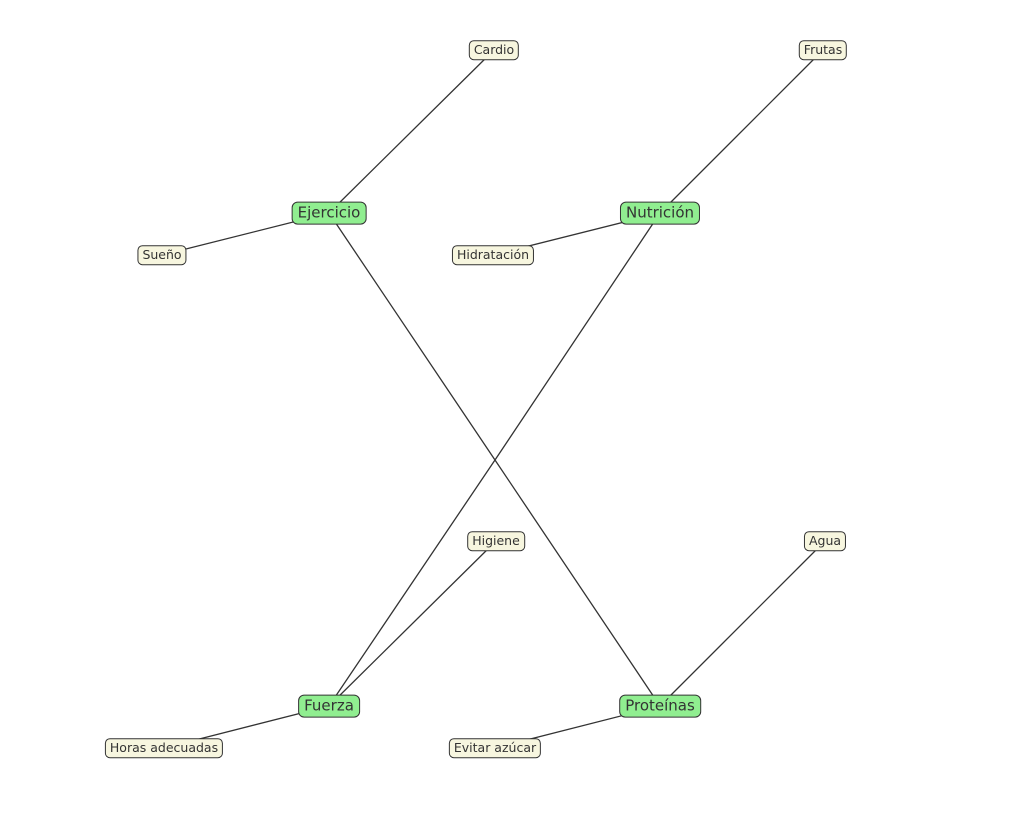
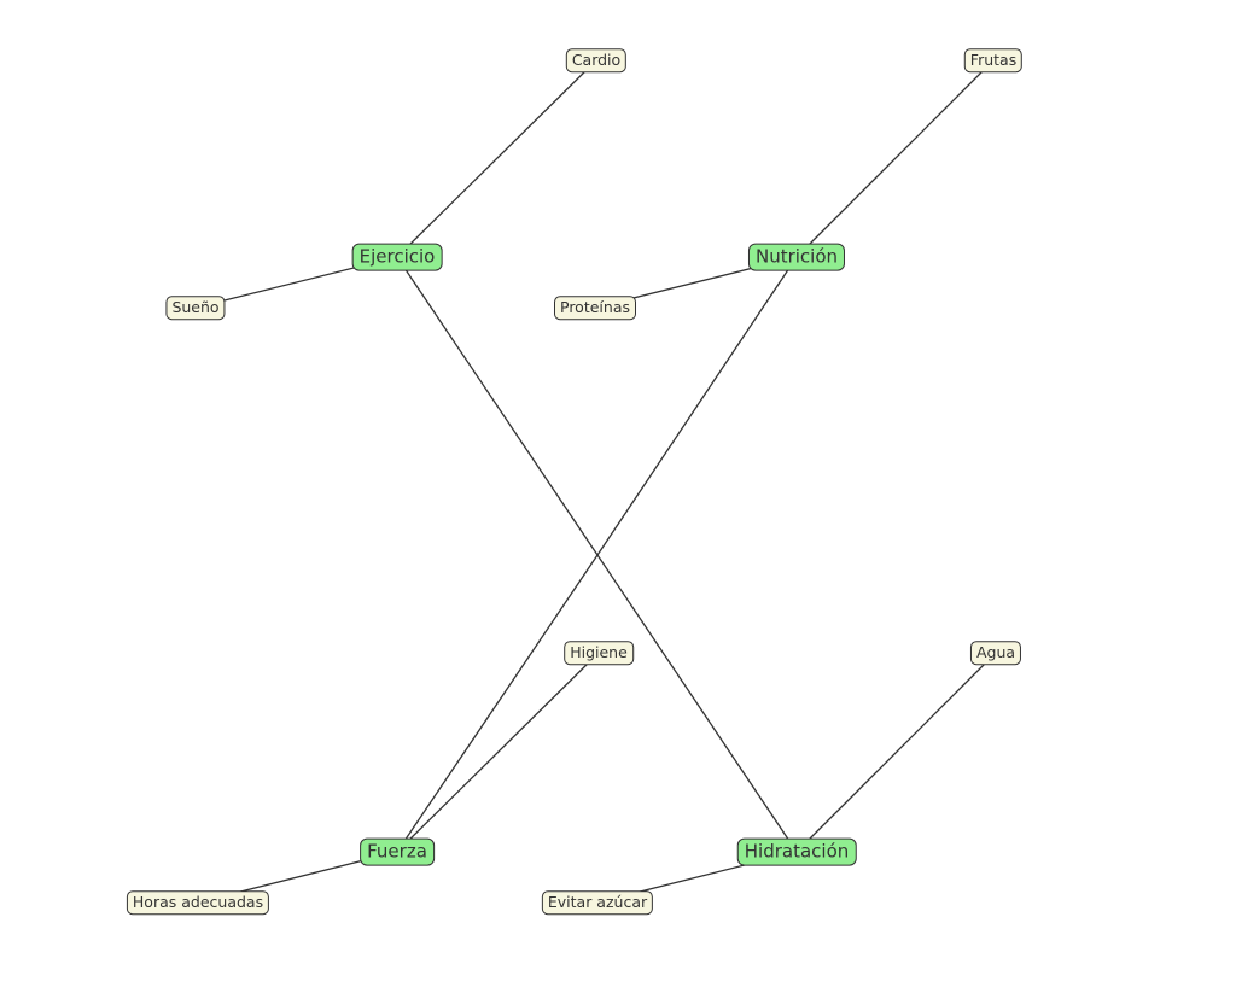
  Ejercicio
  Cardio
  Sueño
  Nutrición
  Frutas
- Hidratación
+ Proteínas
  Fuerza
  Horas adecuadas
  Higiene
- Proteínas
+ Hidratación
  Agua
  Evitar azúcar
